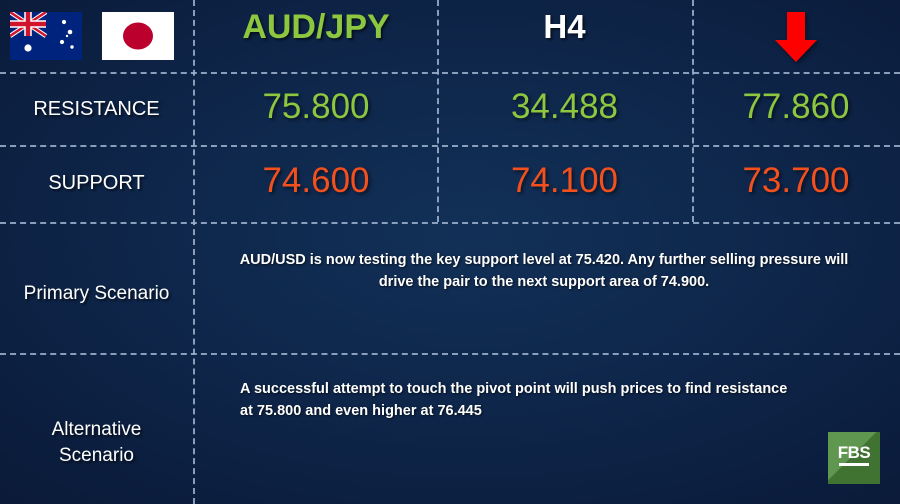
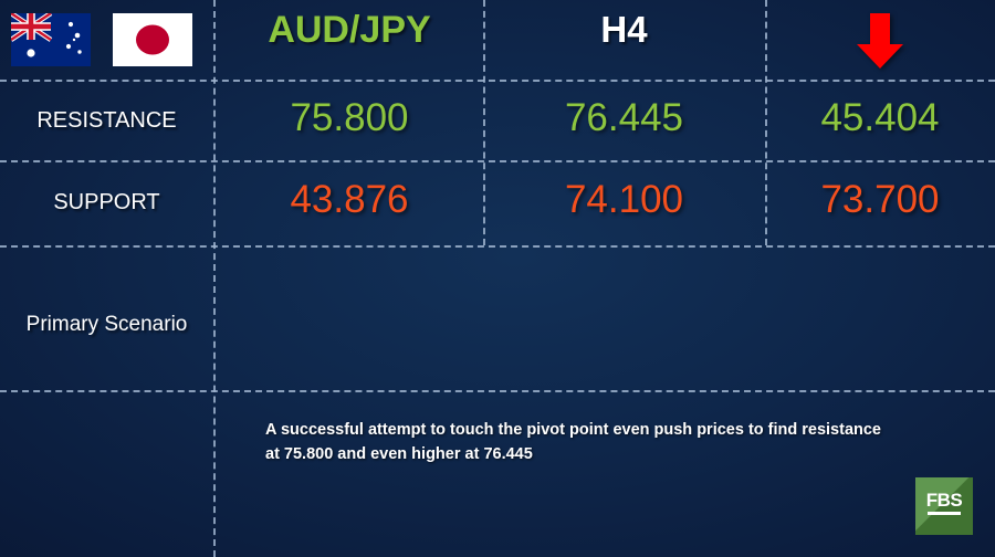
  AUD/JPY
  H4
  RESISTANCE
  75.800
- 34.488
+ 76.445
- 77.860
+ 45.404
  SUPPORT
- 74.600
+ 43.876
  74.100
  73.700
  Primary Scenario
- AUD/USD is now testing the key support level at 75.420. Any further selling pressure will drive the pair to the next support area of 74.900.
- Alternative
- Scenario
- A successful attempt to touch the pivot point will push prices to find resistance at 75.800 and even higher at 76.445
+ A successful attempt to touch the pivot point even push prices to find resistance at 75.800 and even higher at 76.445
  FBS
